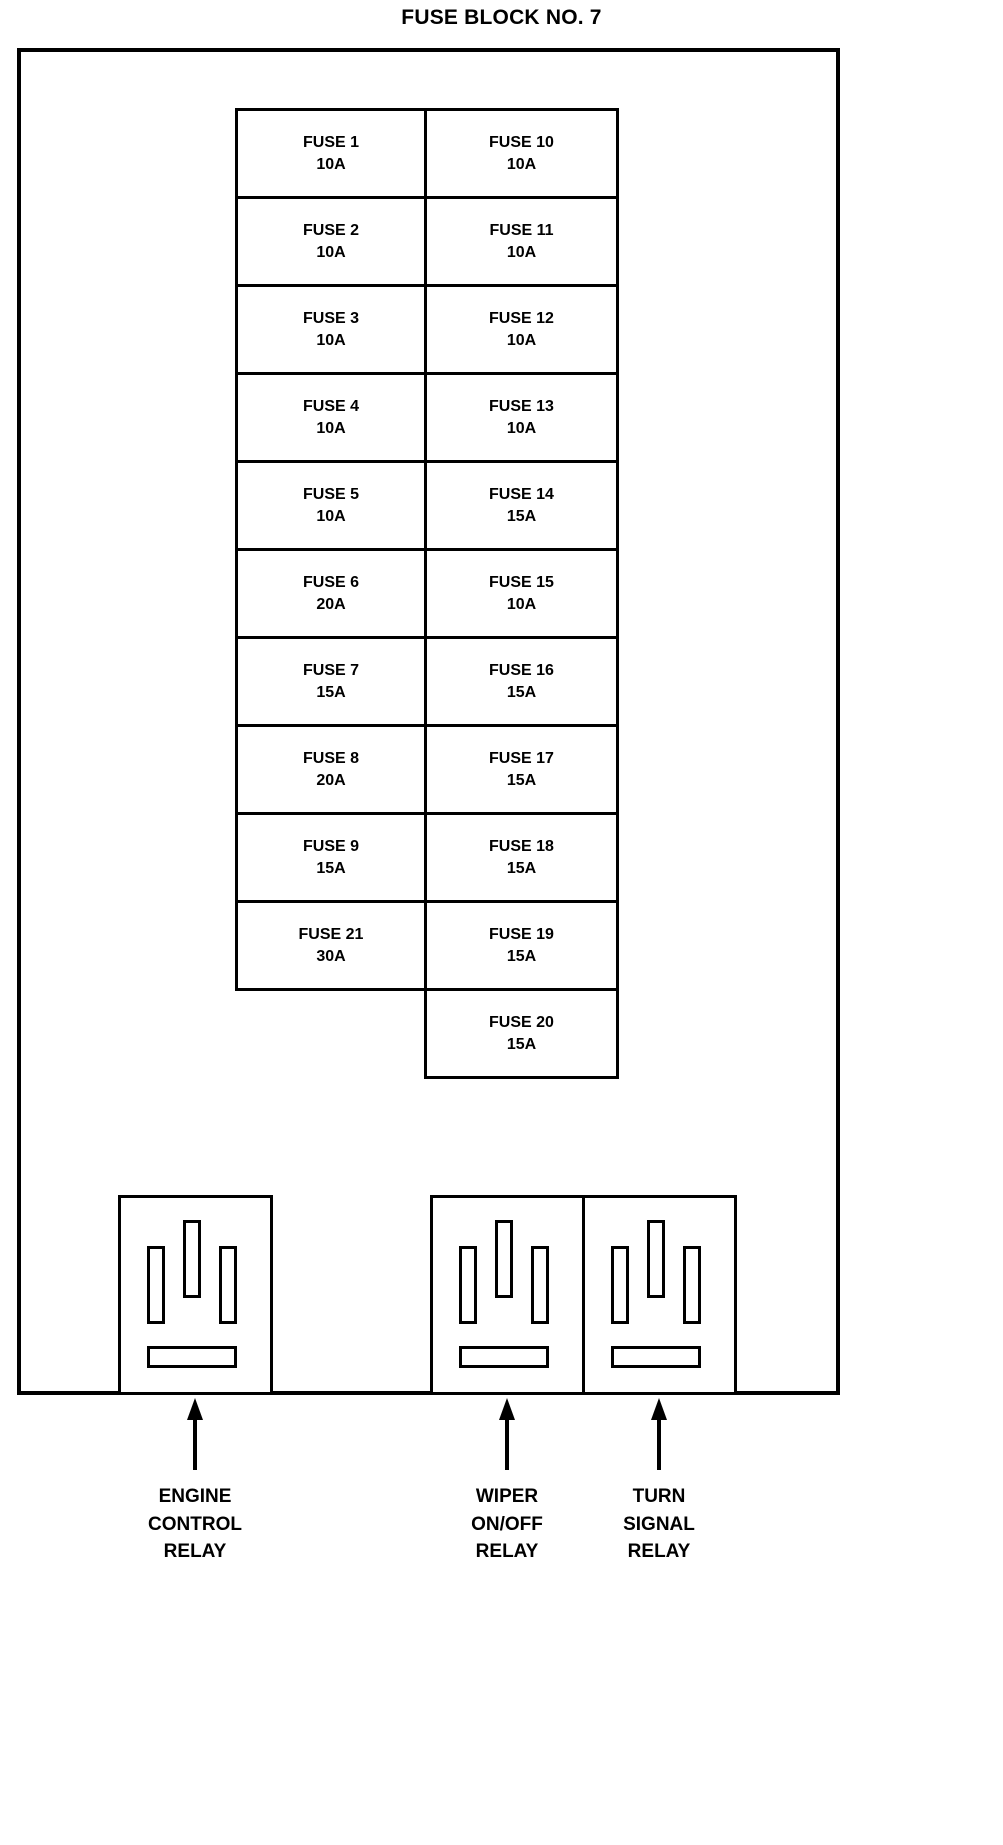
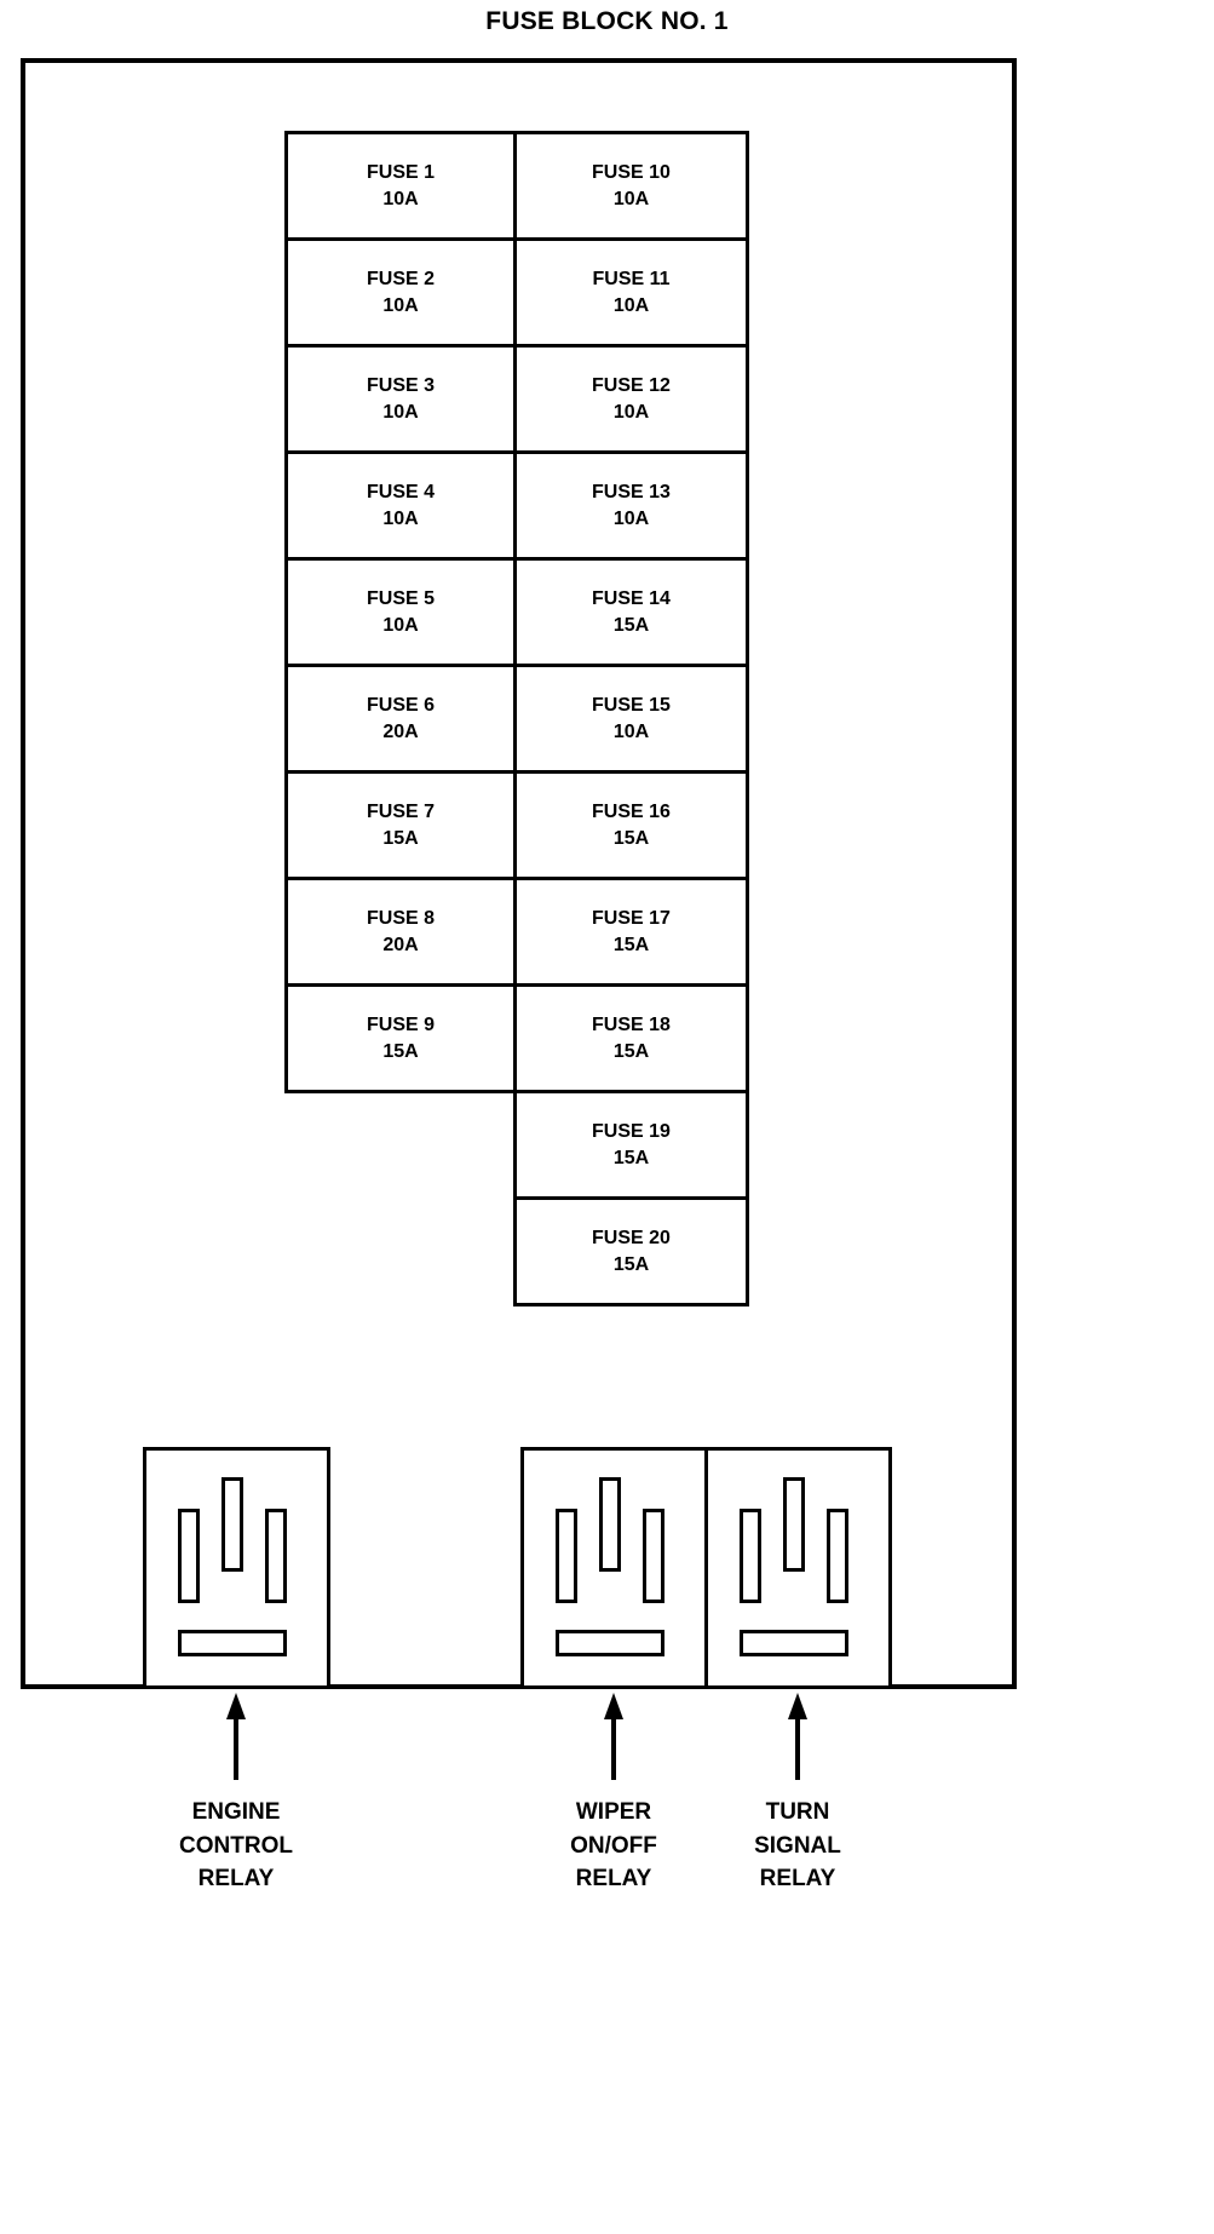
- FUSE BLOCK NO. 7
+ FUSE BLOCK NO. 1
  FUSE 1
  10A
  FUSE 2
  10A
  FUSE 3
  10A
  FUSE 4
  10A
  FUSE 5
  10A
  FUSE 6
  20A
  FUSE 7
  15A
  FUSE 8
  20A
  FUSE 9
  15A
- FUSE 21
- 30A
  FUSE 10
  10A
  FUSE 11
  10A
  FUSE 12
  10A
  FUSE 13
  10A
  FUSE 14
  15A
  FUSE 15
  10A
  FUSE 16
  15A
  FUSE 17
  15A
  FUSE 18
  15A
  FUSE 19
  15A
  FUSE 20
  15A
  ENGINE
  CONTROL
  RELAY
  WIPER
  ON/OFF
  RELAY
  TURN
  SIGNAL
  RELAY
